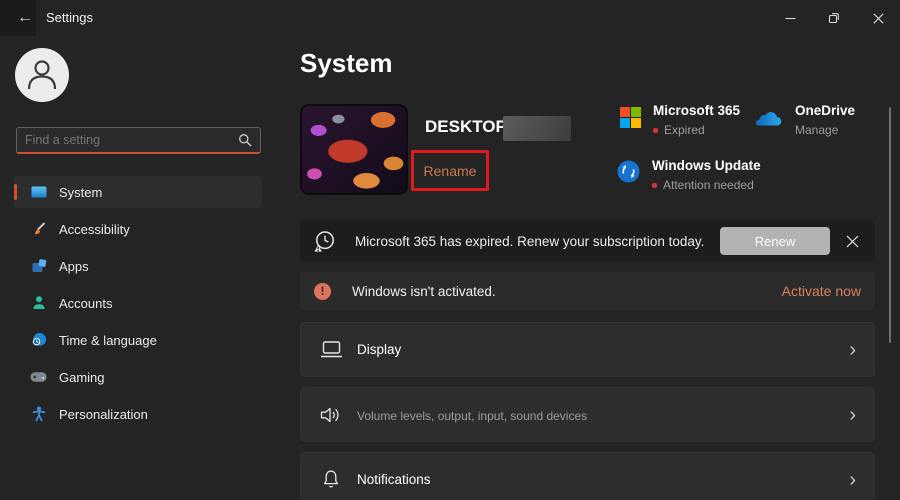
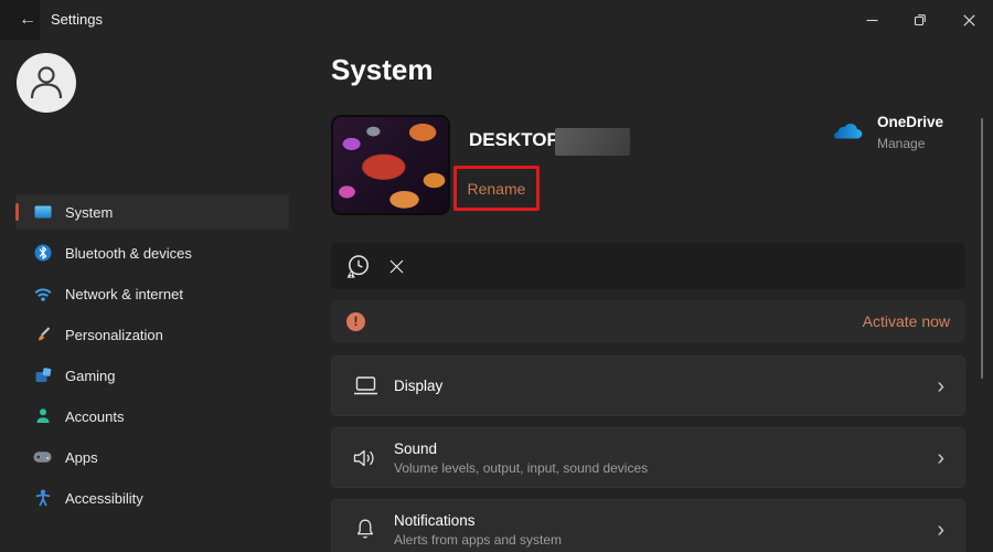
  ←
  Settings
- Find a setting
  System
+ Bluetooth & devices
+ Network & internet
- Accessibility
+ Personalization
- Apps
+ Gaming
  Accounts
- Time & language
- Gaming
+ Apps
- Personalization
+ Accessibility
  System
  DESKTOP
  Rename
- Microsoft 365
- Expired
  OneDrive
  Manage
- Windows Update
- Attention needed
- Microsoft 365 has expired. Renew your subscription today.
- Renew
  !
- Windows isn't activated.
  Activate now
  Display
  ›
+ Sound
  Volume levels, output, input, sound devices
  ›
  Notifications
+ Alerts from apps and system
  ›
